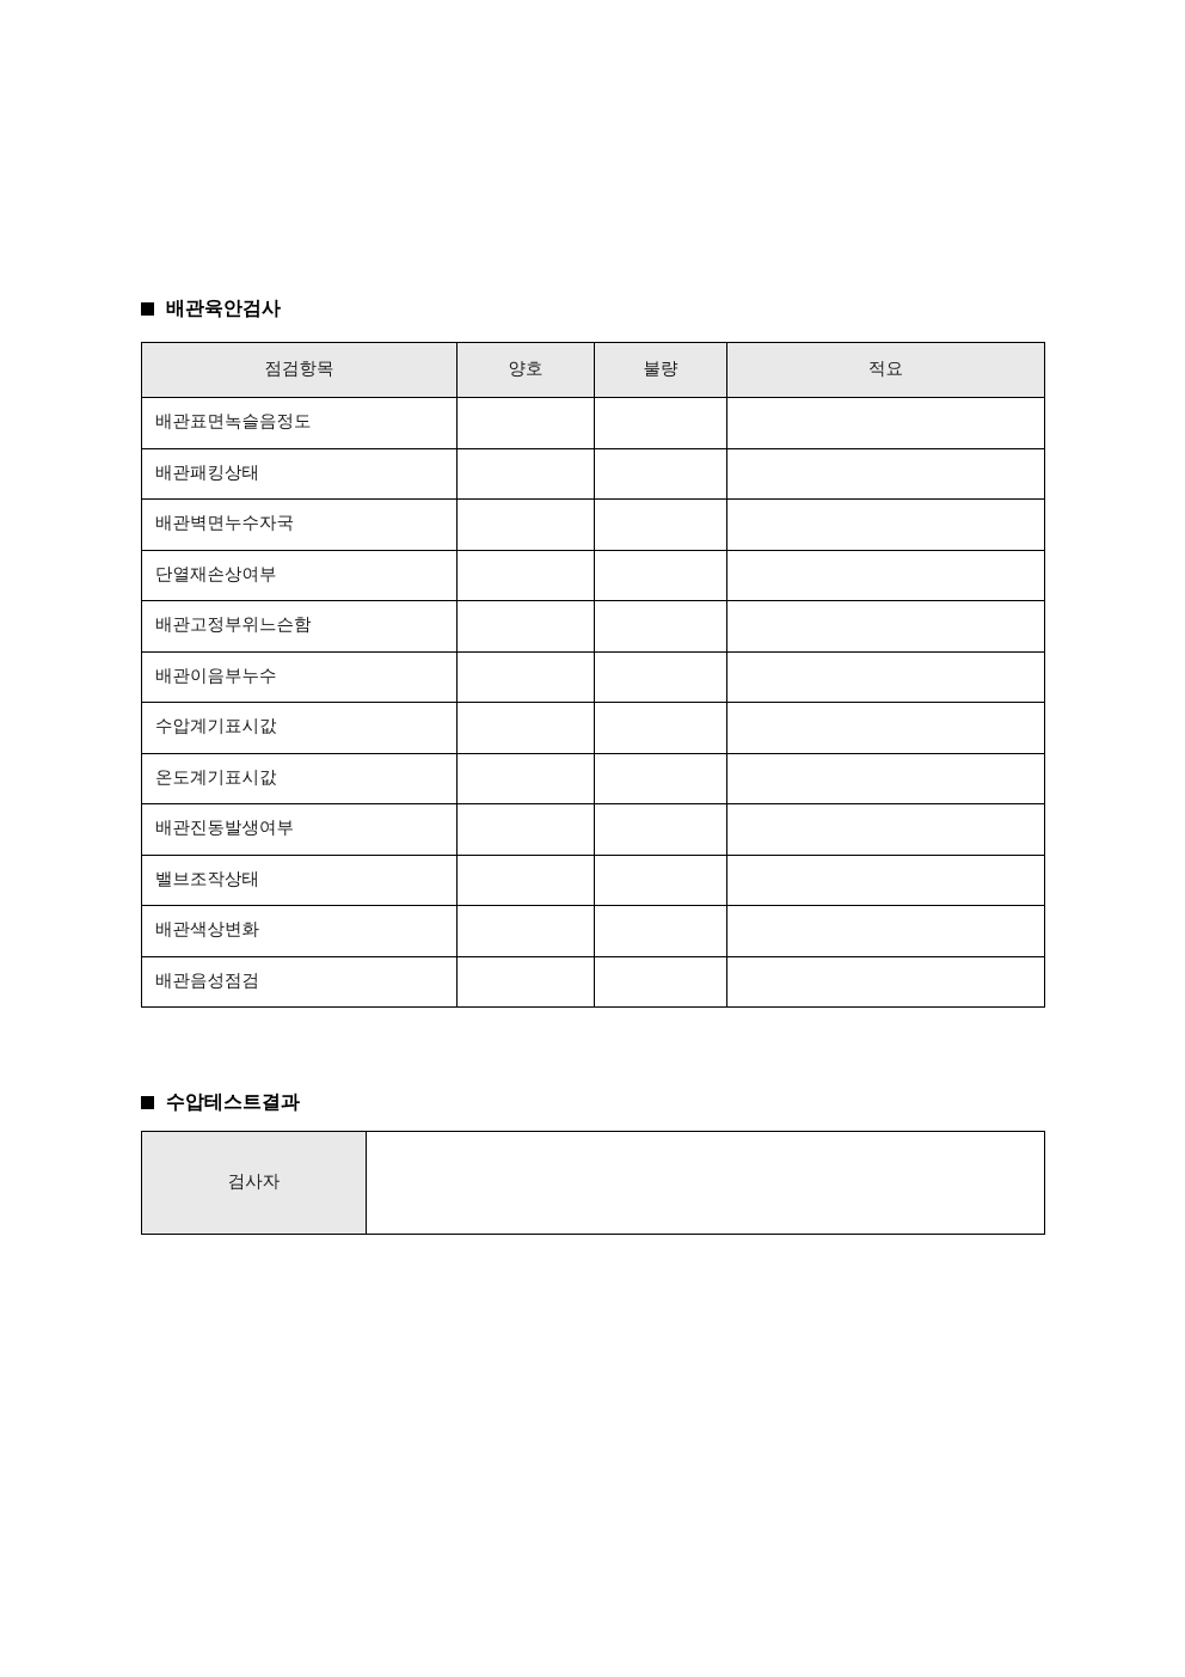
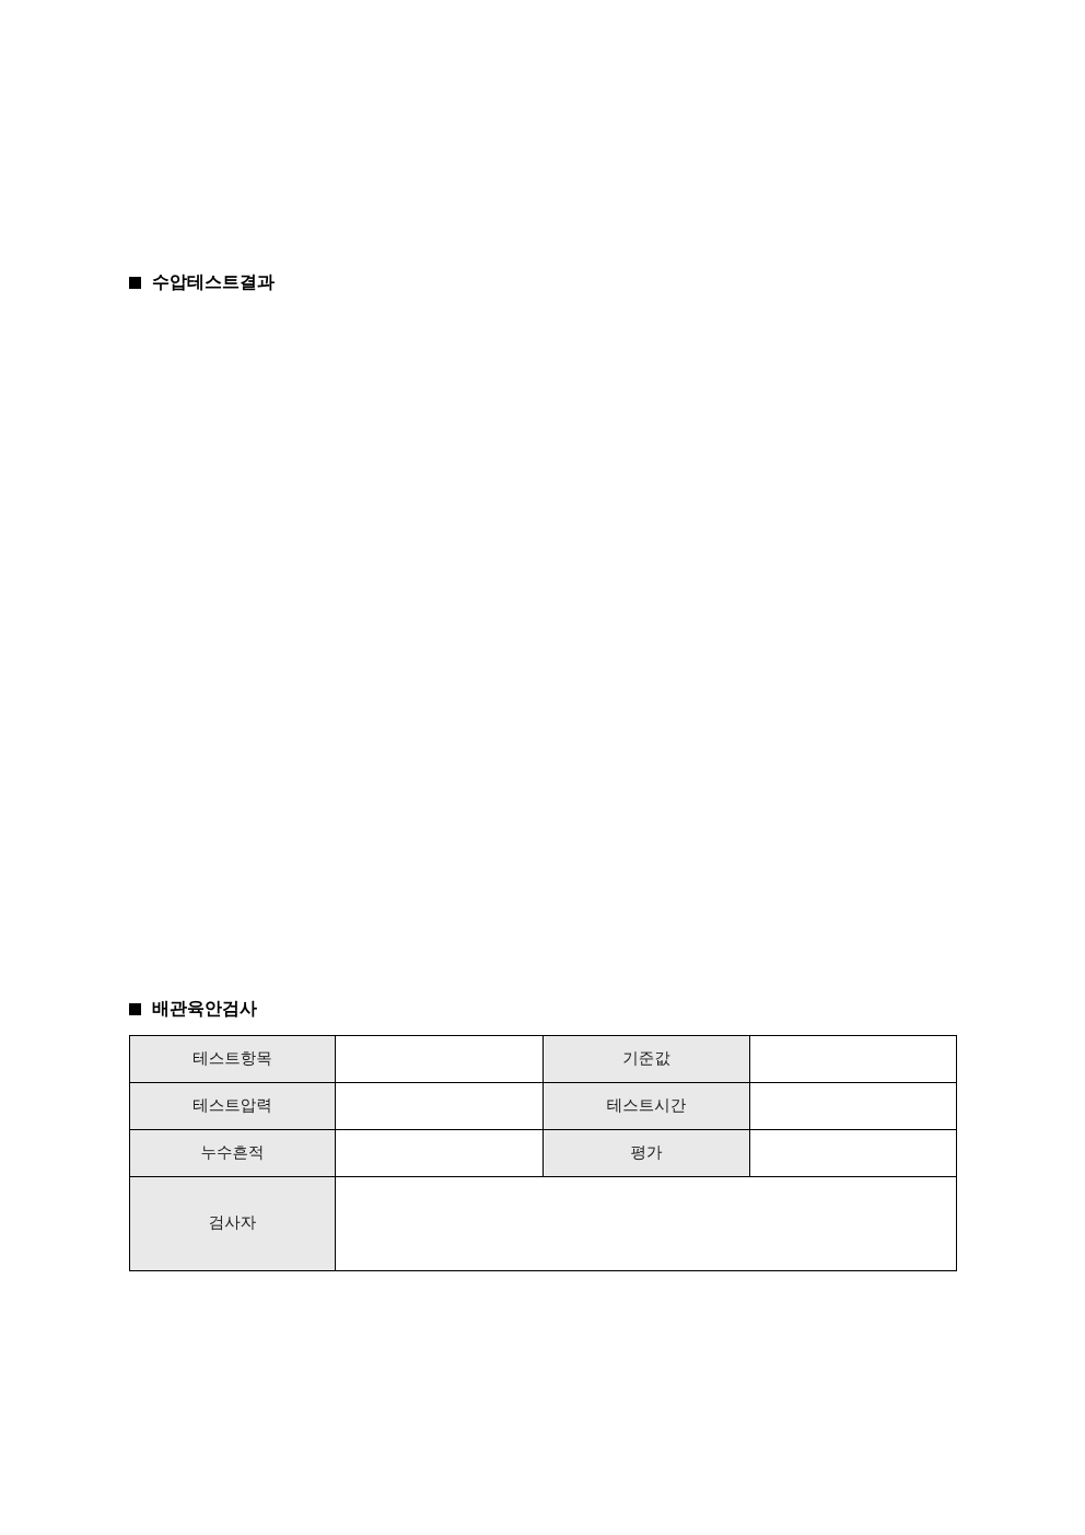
- 배관육안검사
+ 수압테스트결과
- 점검항목	양호	불량	적요
- 배관표면녹슬음정도
- 배관패킹상태
- 배관벽면누수자국
- 단열재손상여부
- 배관고정부위느슨함
- 배관이음부누수
- 수압계기표시값
- 온도계기표시값
- 배관진동발생여부
- 밸브조작상태
- 배관색상변화
- 배관음성점검
- 수압테스트결과
+ 배관육안검사
+ 테스트항목		기준값
+ 테스트압력		테스트시간
+ 누수흔적		평가
  검사자
